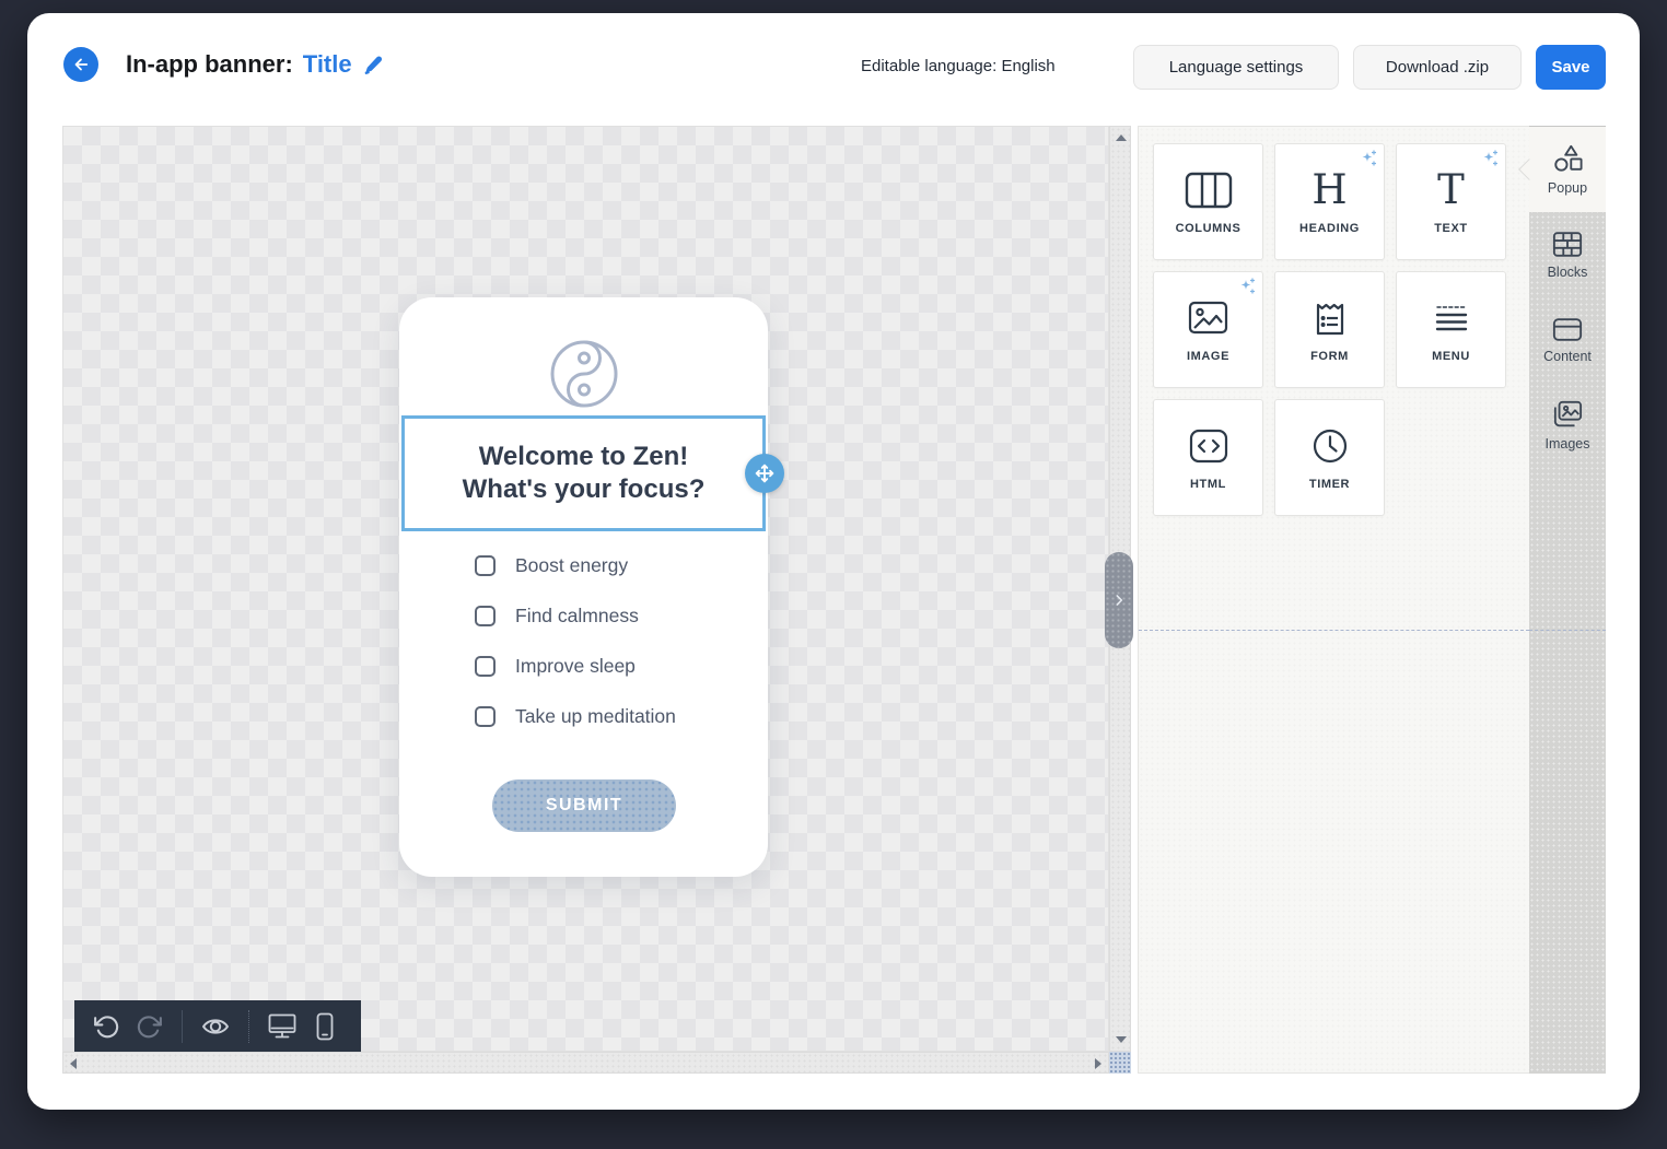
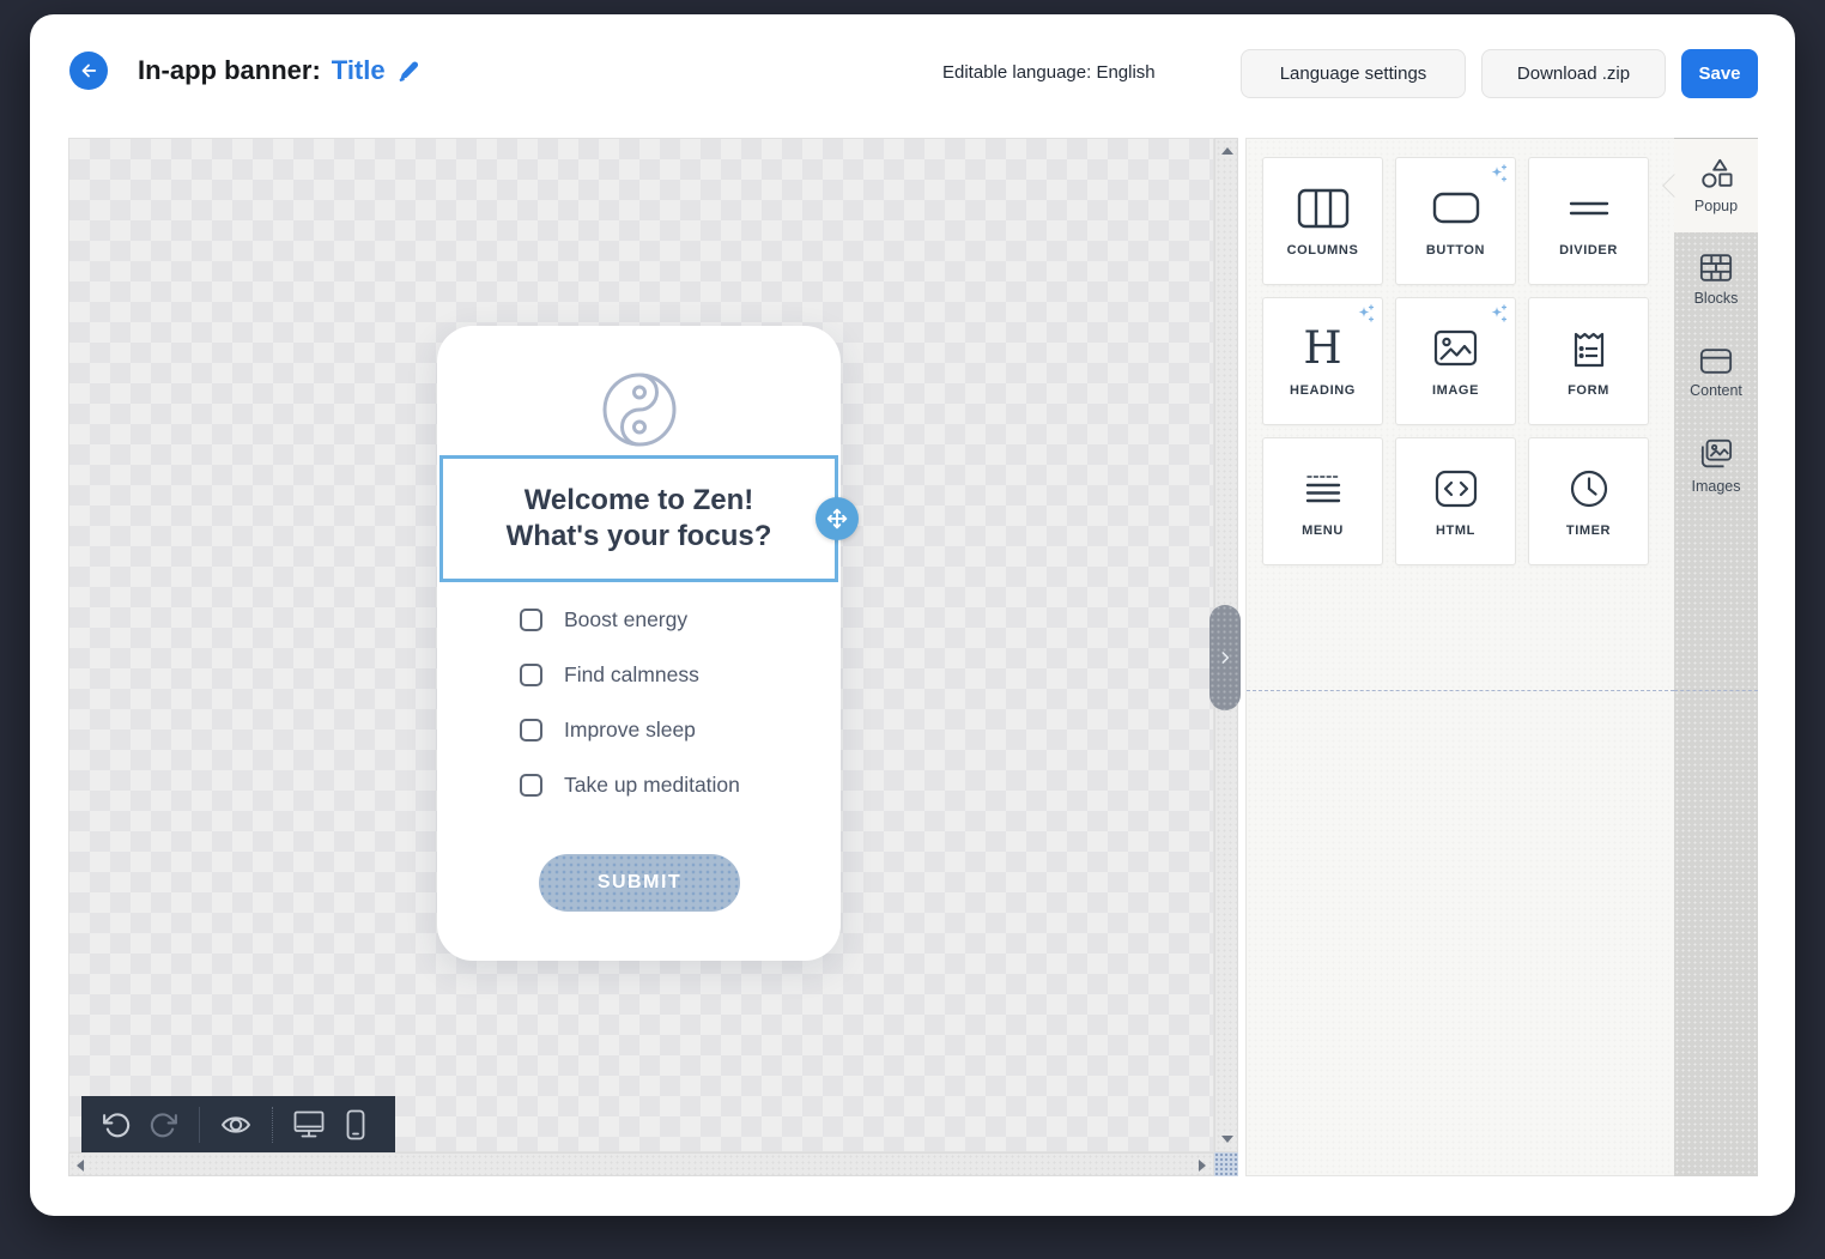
  In-app banner:
  Title
  Editable language: English
  Language settings
  Download .zip
  Save
  Welcome to Zen!
  What's your focus?
  Boost energy
  Find calmness
  Improve sleep
  Take up meditation
  SUBMIT
  COLUMNS
+ BUTTON
+ DIVIDER
  H
  HEADING
- T
- TEXT
  IMAGE
  FORM
  MENU
  HTML
  TIMER
  Popup
  Blocks
  Content
  Images
